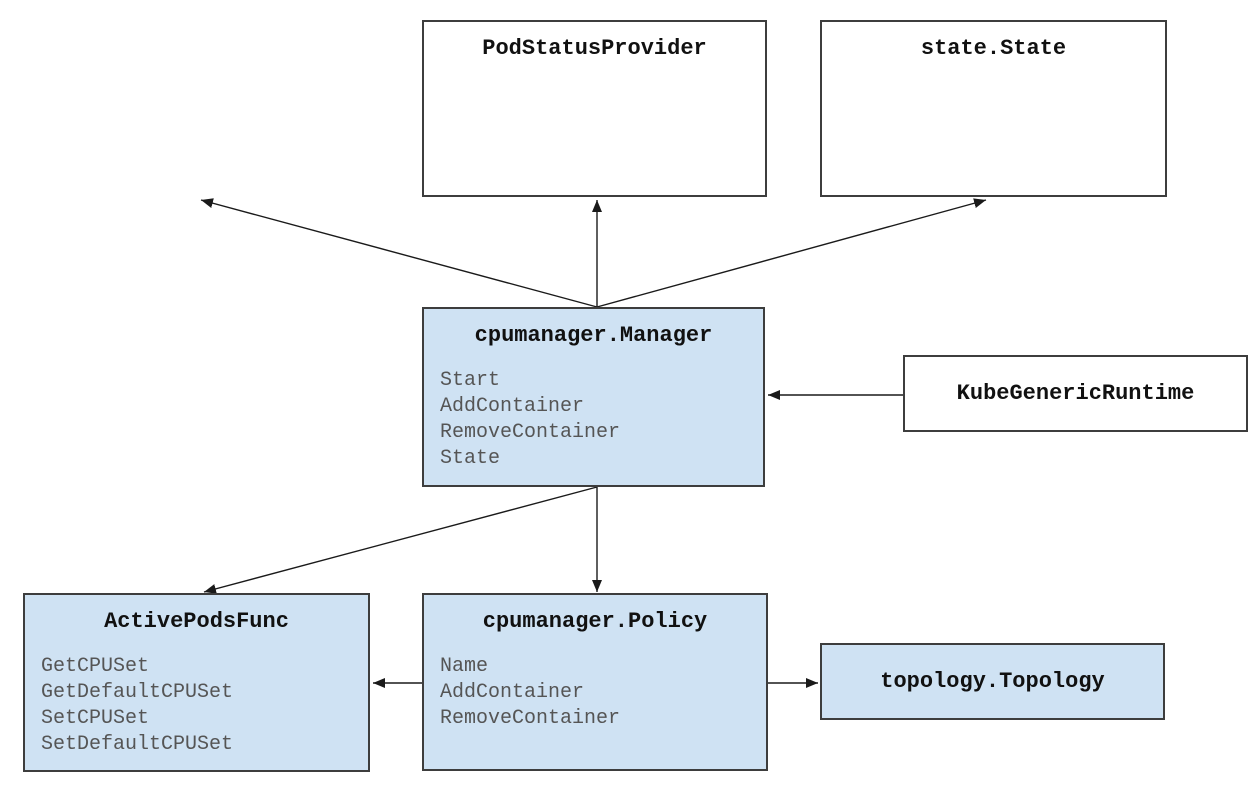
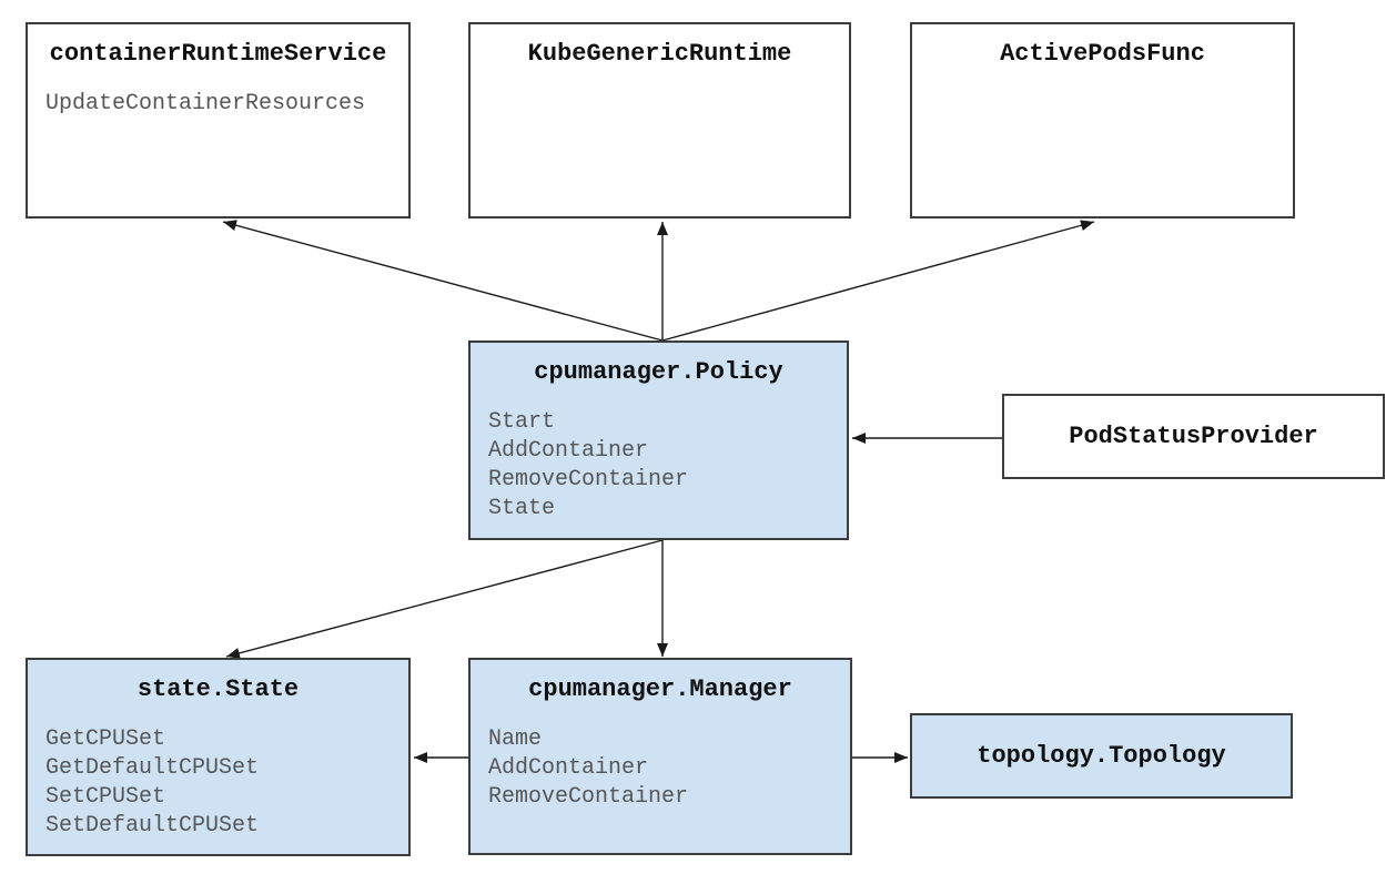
+ containerRuntimeService
+ UpdateContainerResources
- PodStatusProvider
+ KubeGenericRuntime
- state.State
+ ActivePodsFunc
- cpumanager.Manager
+ cpumanager.Policy
  Start
  AddContainer
  RemoveContainer
  State
- KubeGenericRuntime
+ PodStatusProvider
- ActivePodsFunc
+ state.State
  GetCPUSet
  GetDefaultCPUSet
  SetCPUSet
  SetDefaultCPUSet
- cpumanager.Policy
+ cpumanager.Manager
  Name
  AddContainer
  RemoveContainer
  topology.Topology
